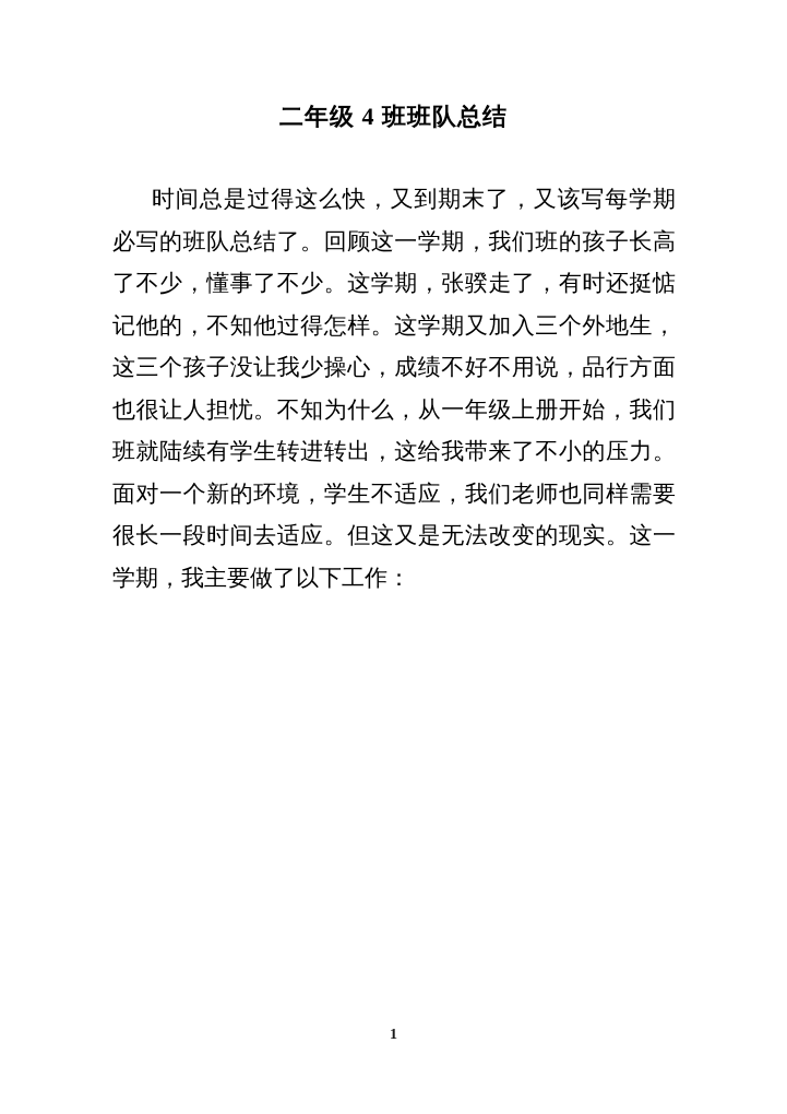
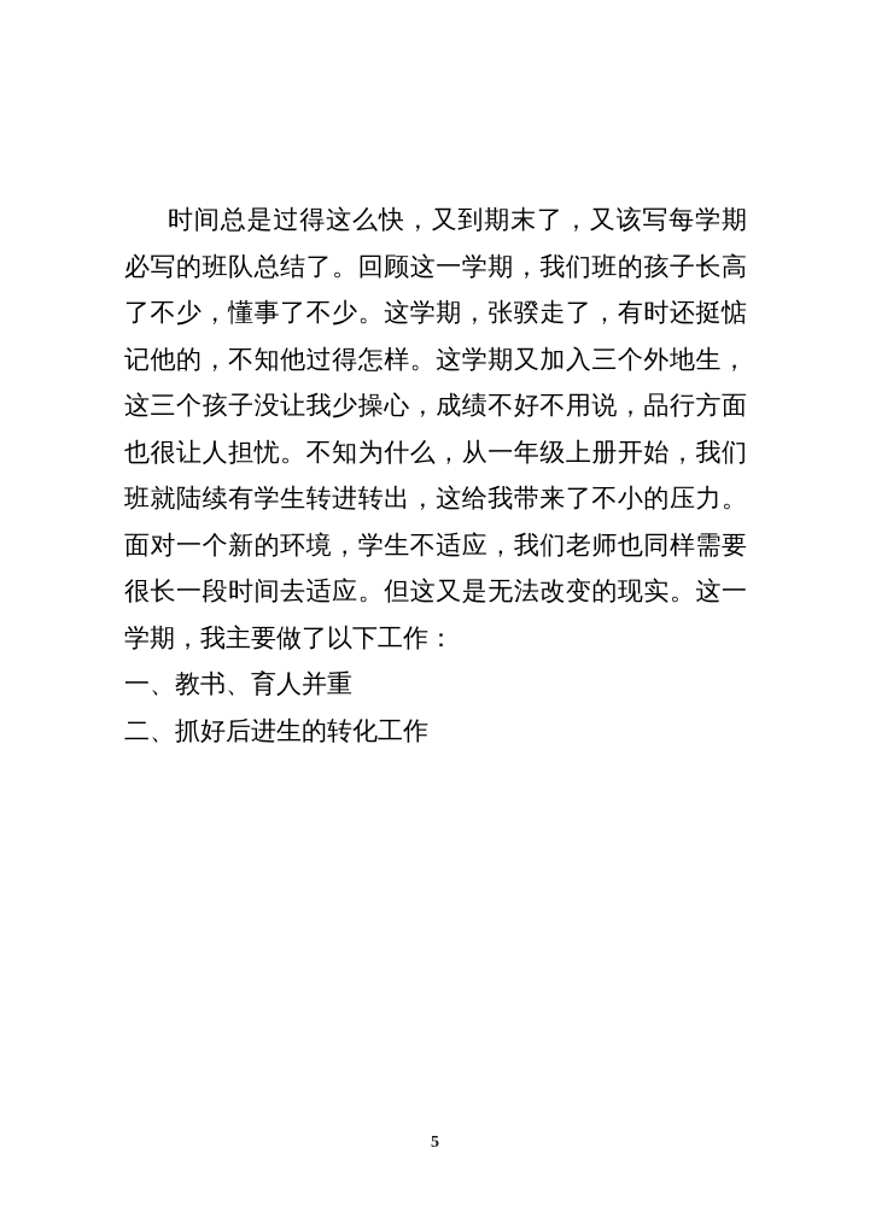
- 二年级 4 班班队总结
  时间总是过得这么快，又到期末了，又该写每学期必写的班队总结了。回顾这一学期，我们班的孩子长高了不少，懂事了不少。这学期，张骙走了，有时还挺惦记他的，不知他过得怎样。这学期又加入三个外地生，这三个孩子没让我少操心，成绩不好不用说，品行方面也很让人担忧。不知为什么，从一年级上册开始，我们班就陆续有学生转进转出，这给我带来了不小的压力。面对一个新的环境，学生不适应，我们老师也同样需要很长一段时间去适应。但这又是无法改变的现实。这一学期，我主要做了以下工作：
+ 一、教书、育人并重
+ 二、抓好后进生的转化工作
- 1
+ 5
